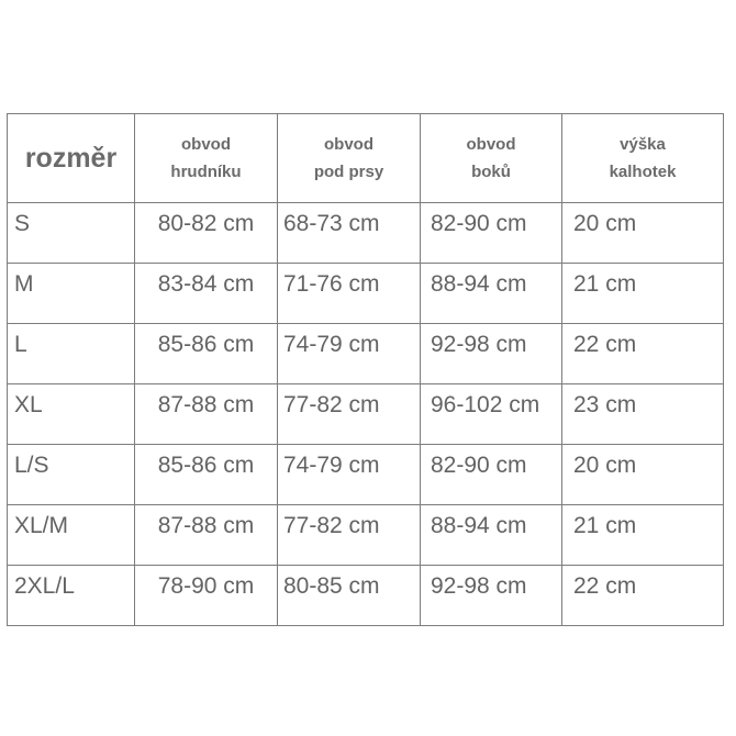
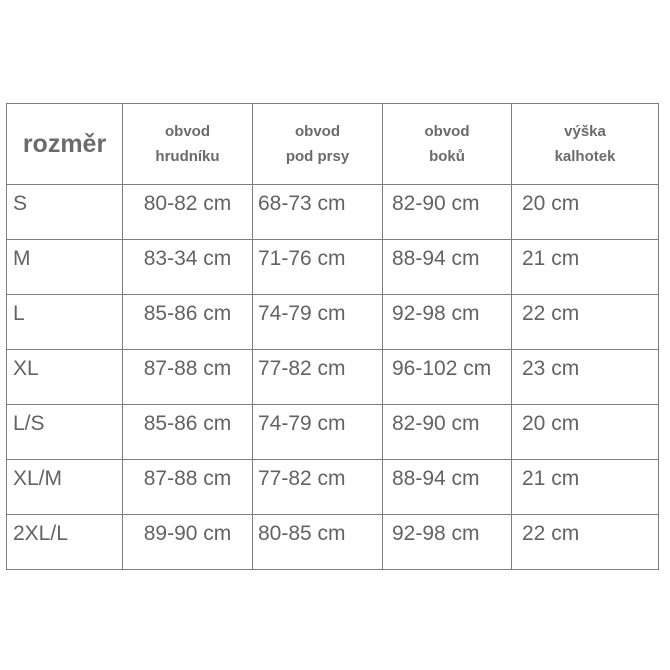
  rozměr	obvod hrudníku	obvod pod prsy	obvod boků	výška kalhotek
  S	80-82 cm	68-73 cm	82-90 cm	20 cm
- M	83-84 cm	71-76 cm	88-94 cm	21 cm
+ M	83-34 cm	71-76 cm	88-94 cm	21 cm
  L	85-86 cm	74-79 cm	92-98 cm	22 cm
  XL	87-88 cm	77-82 cm	96-102 cm	23 cm
  L/S	85-86 cm	74-79 cm	82-90 cm	20 cm
  XL/M	87-88 cm	77-82 cm	88-94 cm	21 cm
- 2XL/L	78-90 cm	80-85 cm	92-98 cm	22 cm
+ 2XL/L	89-90 cm	80-85 cm	92-98 cm	22 cm
